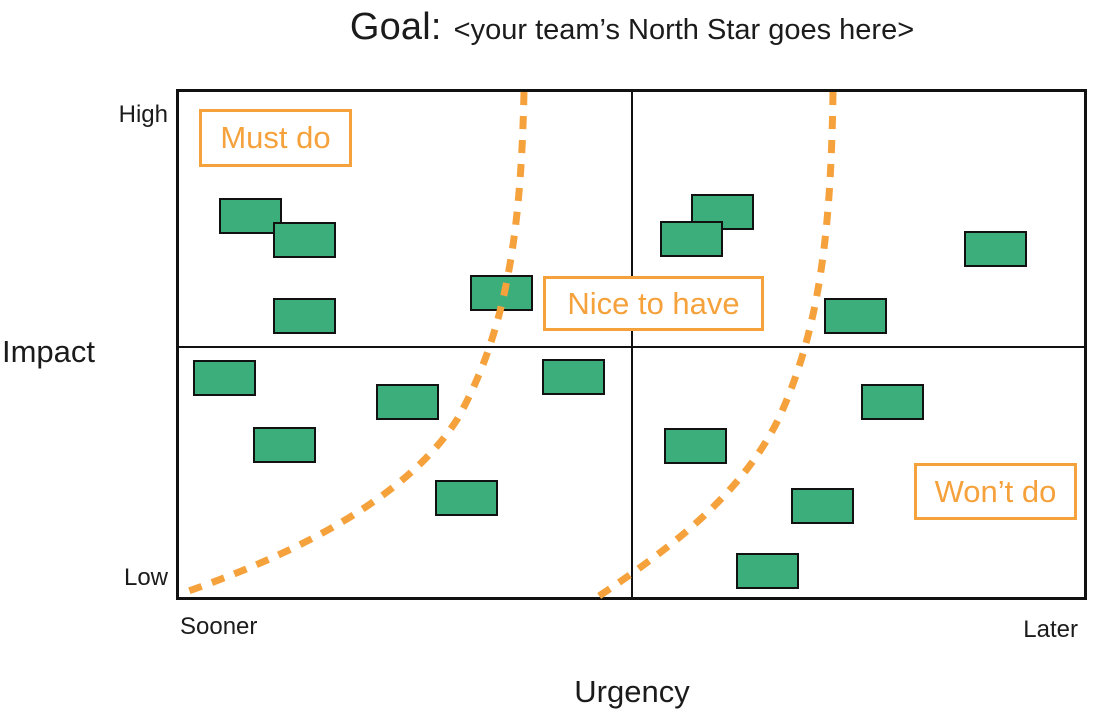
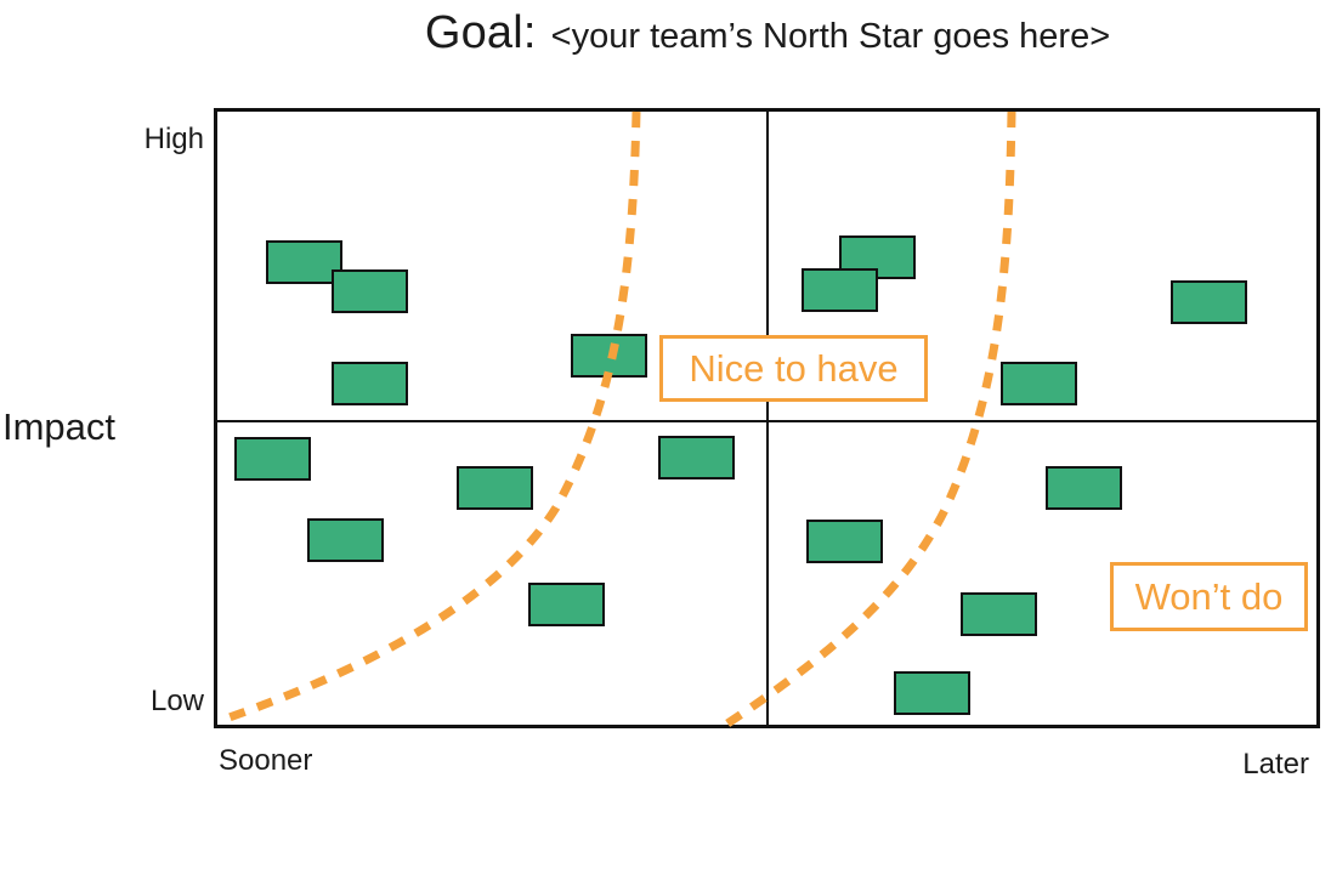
  Goal:
  <your team’s North Star goes here>
  High
  Low
  Impact
  Sooner
  Later
- Urgency
- Must do
  Nice to have
  Won’t do
